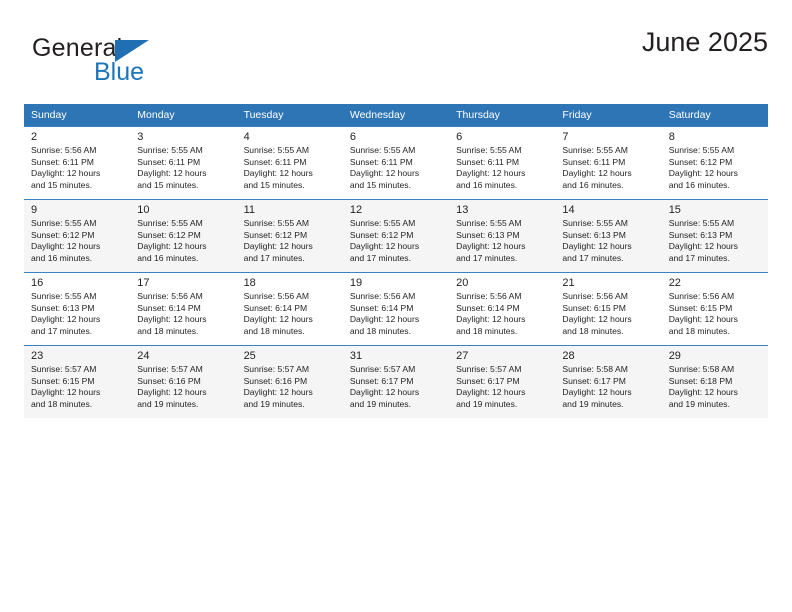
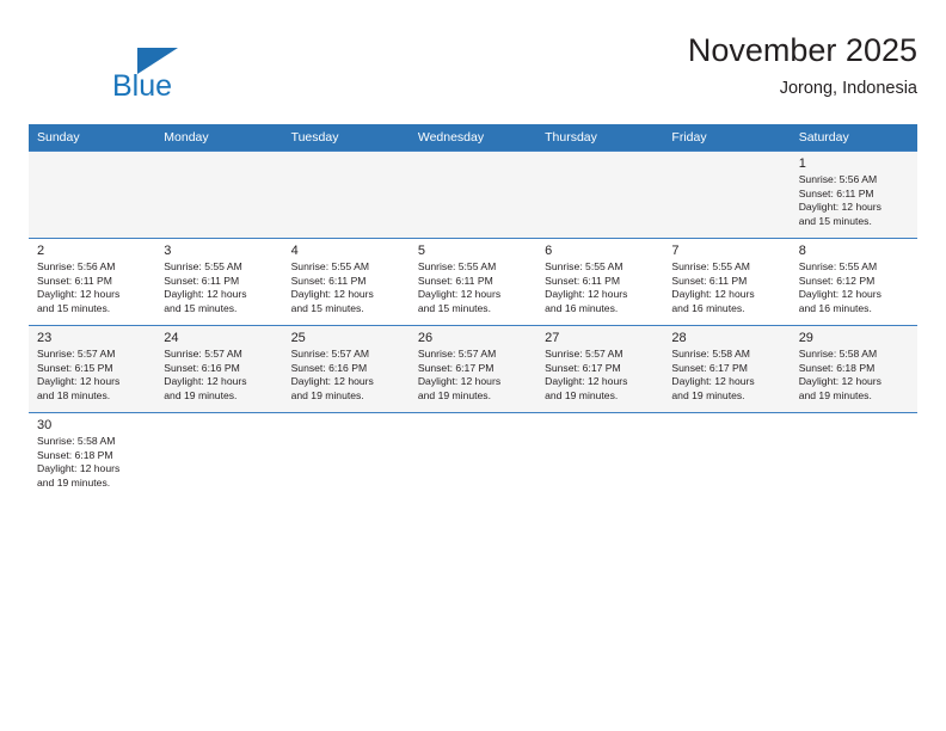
- General
  Blue
- June 2025
+ November 2025
+ Jorong, Indonesia
  Sunday	Monday	Tuesday	Wednesday	Thursday	Friday	Saturday
+ 						1Sunrise: 5:56 AM Sunset: 6:11 PM Daylight: 12 hours and 15 minutes.
- 2Sunrise: 5:56 AM Sunset: 6:11 PM Daylight: 12 hours and 15 minutes.	3Sunrise: 5:55 AM Sunset: 6:11 PM Daylight: 12 hours and 15 minutes.	4Sunrise: 5:55 AM Sunset: 6:11 PM Daylight: 12 hours and 15 minutes.	6Sunrise: 5:55 AM Sunset: 6:11 PM Daylight: 12 hours and 15 minutes.	6Sunrise: 5:55 AM Sunset: 6:11 PM Daylight: 12 hours and 16 minutes.	7Sunrise: 5:55 AM Sunset: 6:11 PM Daylight: 12 hours and 16 minutes.	8Sunrise: 5:55 AM Sunset: 6:12 PM Daylight: 12 hours and 16 minutes.
+ 2Sunrise: 5:56 AM Sunset: 6:11 PM Daylight: 12 hours and 15 minutes.	3Sunrise: 5:55 AM Sunset: 6:11 PM Daylight: 12 hours and 15 minutes.	4Sunrise: 5:55 AM Sunset: 6:11 PM Daylight: 12 hours and 15 minutes.	5Sunrise: 5:55 AM Sunset: 6:11 PM Daylight: 12 hours and 15 minutes.	6Sunrise: 5:55 AM Sunset: 6:11 PM Daylight: 12 hours and 16 minutes.	7Sunrise: 5:55 AM Sunset: 6:11 PM Daylight: 12 hours and 16 minutes.	8Sunrise: 5:55 AM Sunset: 6:12 PM Daylight: 12 hours and 16 minutes.
- 9Sunrise: 5:55 AM Sunset: 6:12 PM Daylight: 12 hours and 16 minutes.	10Sunrise: 5:55 AM Sunset: 6:12 PM Daylight: 12 hours and 16 minutes.	11Sunrise: 5:55 AM Sunset: 6:12 PM Daylight: 12 hours and 17 minutes.	12Sunrise: 5:55 AM Sunset: 6:12 PM Daylight: 12 hours and 17 minutes.	13Sunrise: 5:55 AM Sunset: 6:13 PM Daylight: 12 hours and 17 minutes.	14Sunrise: 5:55 AM Sunset: 6:13 PM Daylight: 12 hours and 17 minutes.	15Sunrise: 5:55 AM Sunset: 6:13 PM Daylight: 12 hours and 17 minutes.
- 16Sunrise: 5:55 AM Sunset: 6:13 PM Daylight: 12 hours and 17 minutes.	17Sunrise: 5:56 AM Sunset: 6:14 PM Daylight: 12 hours and 18 minutes.	18Sunrise: 5:56 AM Sunset: 6:14 PM Daylight: 12 hours and 18 minutes.	19Sunrise: 5:56 AM Sunset: 6:14 PM Daylight: 12 hours and 18 minutes.	20Sunrise: 5:56 AM Sunset: 6:14 PM Daylight: 12 hours and 18 minutes.	21Sunrise: 5:56 AM Sunset: 6:15 PM Daylight: 12 hours and 18 minutes.	22Sunrise: 5:56 AM Sunset: 6:15 PM Daylight: 12 hours and 18 minutes.
- 23Sunrise: 5:57 AM Sunset: 6:15 PM Daylight: 12 hours and 18 minutes.	24Sunrise: 5:57 AM Sunset: 6:16 PM Daylight: 12 hours and 19 minutes.	25Sunrise: 5:57 AM Sunset: 6:16 PM Daylight: 12 hours and 19 minutes.	31Sunrise: 5:57 AM Sunset: 6:17 PM Daylight: 12 hours and 19 minutes.	27Sunrise: 5:57 AM Sunset: 6:17 PM Daylight: 12 hours and 19 minutes.	28Sunrise: 5:58 AM Sunset: 6:17 PM Daylight: 12 hours and 19 minutes.	29Sunrise: 5:58 AM Sunset: 6:18 PM Daylight: 12 hours and 19 minutes.
+ 23Sunrise: 5:57 AM Sunset: 6:15 PM Daylight: 12 hours and 18 minutes.	24Sunrise: 5:57 AM Sunset: 6:16 PM Daylight: 12 hours and 19 minutes.	25Sunrise: 5:57 AM Sunset: 6:16 PM Daylight: 12 hours and 19 minutes.	26Sunrise: 5:57 AM Sunset: 6:17 PM Daylight: 12 hours and 19 minutes.	27Sunrise: 5:57 AM Sunset: 6:17 PM Daylight: 12 hours and 19 minutes.	28Sunrise: 5:58 AM Sunset: 6:17 PM Daylight: 12 hours and 19 minutes.	29Sunrise: 5:58 AM Sunset: 6:18 PM Daylight: 12 hours and 19 minutes.
+ 30Sunrise: 5:58 AM Sunset: 6:18 PM Daylight: 12 hours and 19 minutes.
